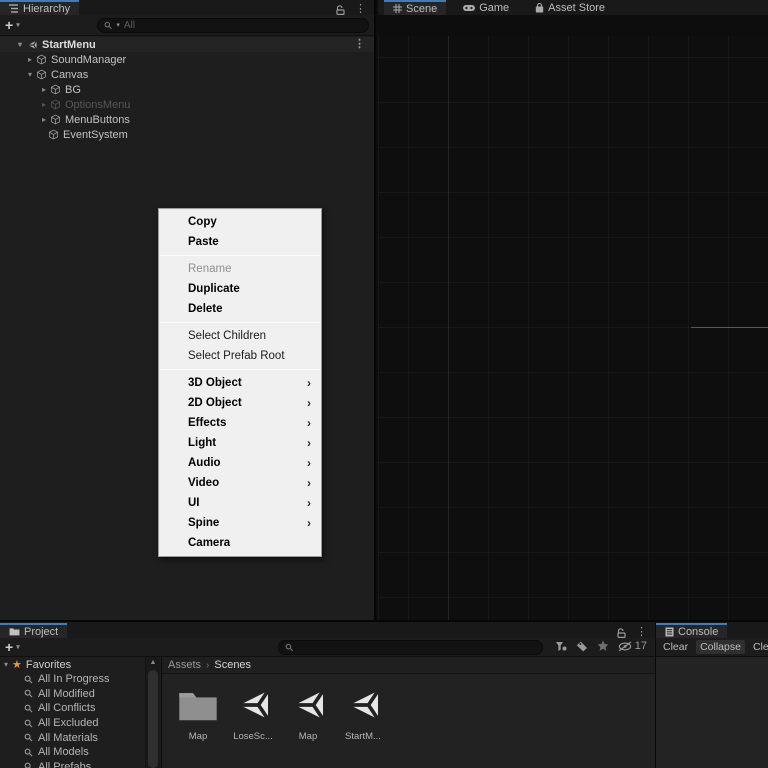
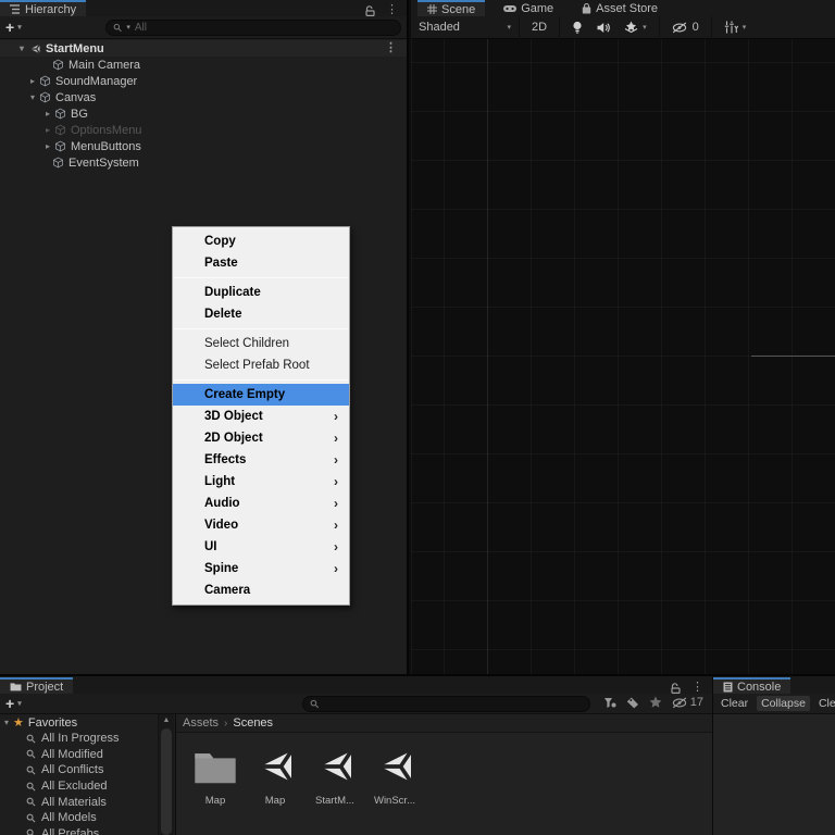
  Hierarchy
  ⋮
  +
  All
  ▾
  StartMenu
  ⋮
+ Main Camera
  ▸
  SoundManager
  ▾
  Canvas
  ▸
  BG
  ▸
  OptionsMenu
  ▸
  MenuButtons
  EventSystem
  Scene
  Game
  Asset Store
+ Shaded
+ 2D
+ 0
  Copy
  Paste
- Rename
  Duplicate
  Delete
  Select Children
  Select Prefab Root
+ Create Empty
  3D Object
  ›
  2D Object
  ›
  Effects
  ›
  Light
  ›
  Audio
  ›
  Video
  ›
  UI
  ›
  Spine
  ›
  Camera
  Project
  ⋮
  +
  17
  ▾
  ★
  Favorites
  All In Progress
  All Modified
  All Conflicts
  All Excluded
  All Materials
  All Models
  All Prefabs
  Assets
  ›
  Scenes
  Map
- LoseSc...
  Map
  StartM...
+ WinScr...
  Console
  Clear
  Collapse
  Cle
